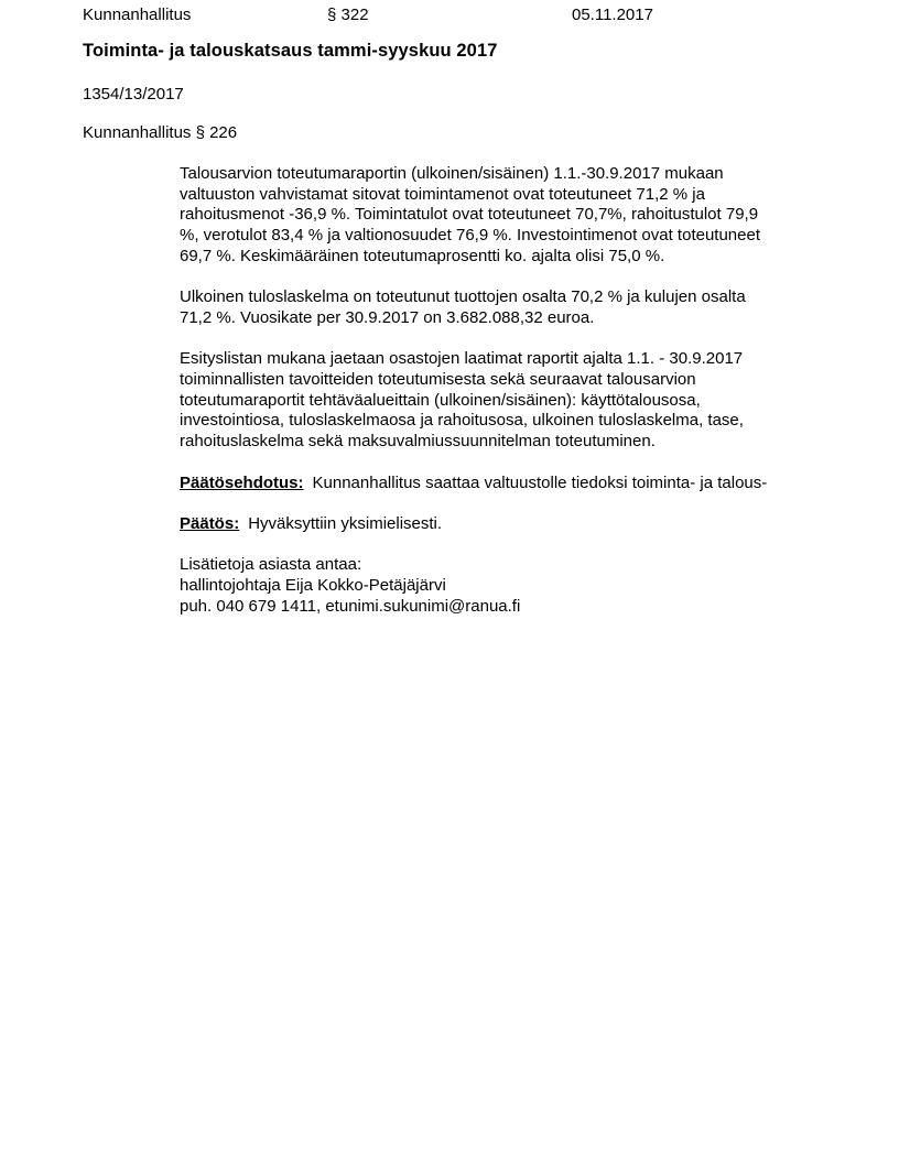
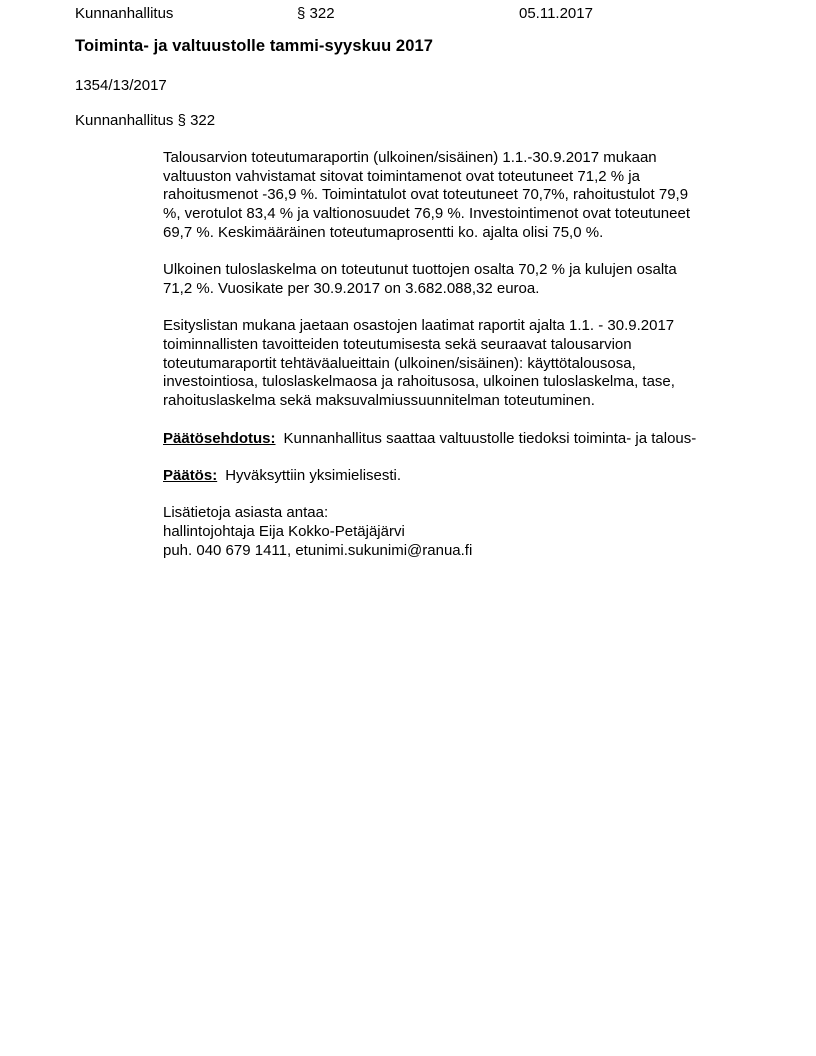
  Kunnanhallitus
  § 322
  05.11.2017
- Toiminta- ja talouskatsaus tammi-syyskuu 2017
+ Toiminta- ja valtuustolle tammi-syyskuu 2017
  1354/13/2017
- Kunnanhallitus § 226
+ Kunnanhallitus § 322
  Talousarvion toteutumaraportin (ulkoinen/sisäinen) 1.1.-30.9.2017 mukaan
  valtuuston vahvistamat sitovat toimintamenot ovat toteutuneet 71,2 % ja
  rahoitusmenot -36,9 %. Toimintatulot ovat toteutuneet 70,7%, rahoitustulot 79,9
  %, verotulot 83,4 % ja valtionosuudet 76,9 %. Investointimenot ovat toteutuneet
  69,7 %. Keskimääräinen toteutumaprosentti ko. ajalta olisi 75,0 %.
  Ulkoinen tuloslaskelma on toteutunut tuottojen osalta 70,2 % ja kulujen osalta
  71,2 %. Vuosikate per 30.9.2017 on 3.682.088,32 euroa.
  Esityslistan mukana jaetaan osastojen laatimat raportit ajalta 1.1. - 30.9.2017
  toiminnallisten tavoitteiden toteutumisesta sekä seuraavat talousarvion
  toteutumaraportit tehtäväalueittain (ulkoinen/sisäinen): käyttötalousosa,
  investointiosa, tuloslaskelmaosa ja rahoitusosa, ulkoinen tuloslaskelma, tase,
  rahoituslaskelma sekä maksuvalmiussuunnitelman toteutuminen.
  Päätösehdotus: Kunnanhallitus saattaa valtuustolle tiedoksi toiminta- ja talous-
  Päätös: Hyväksyttiin yksimielisesti.
  Lisätietoja asiasta antaa:
  hallintojohtaja Eija Kokko-Petäjäjärvi
  puh. 040 679 1411, etunimi.sukunimi@ranua.fi
